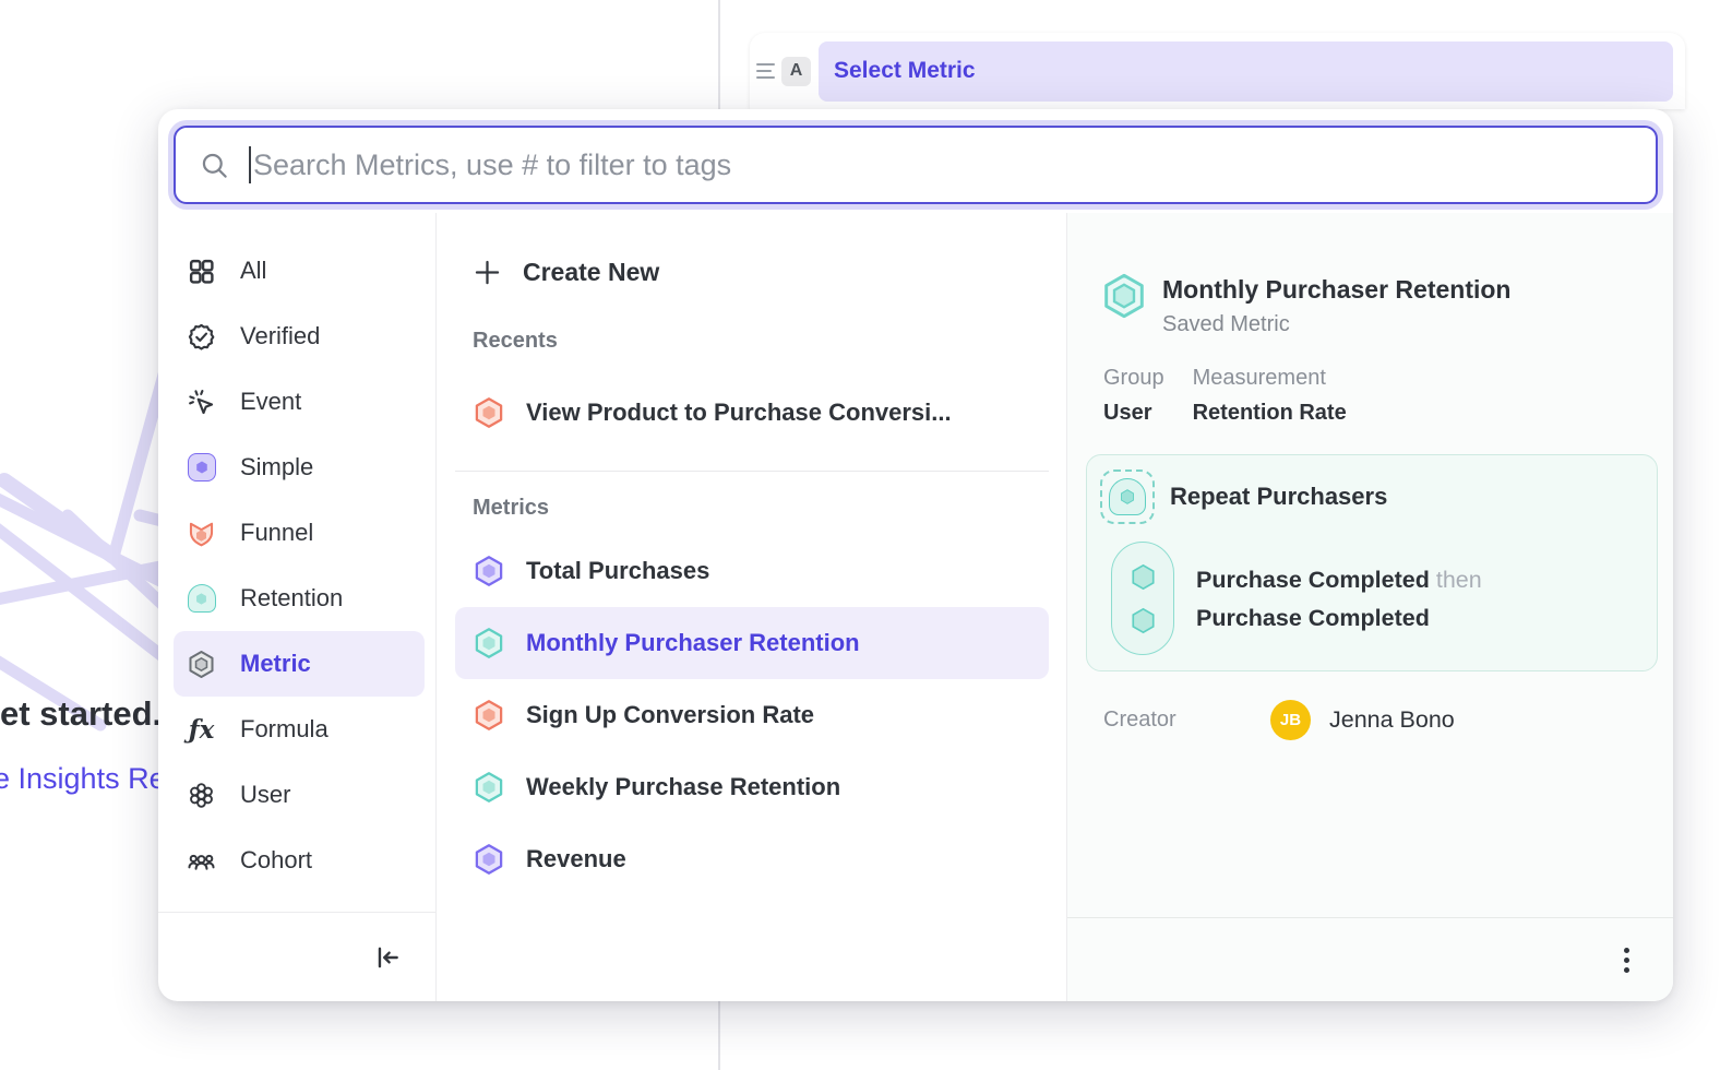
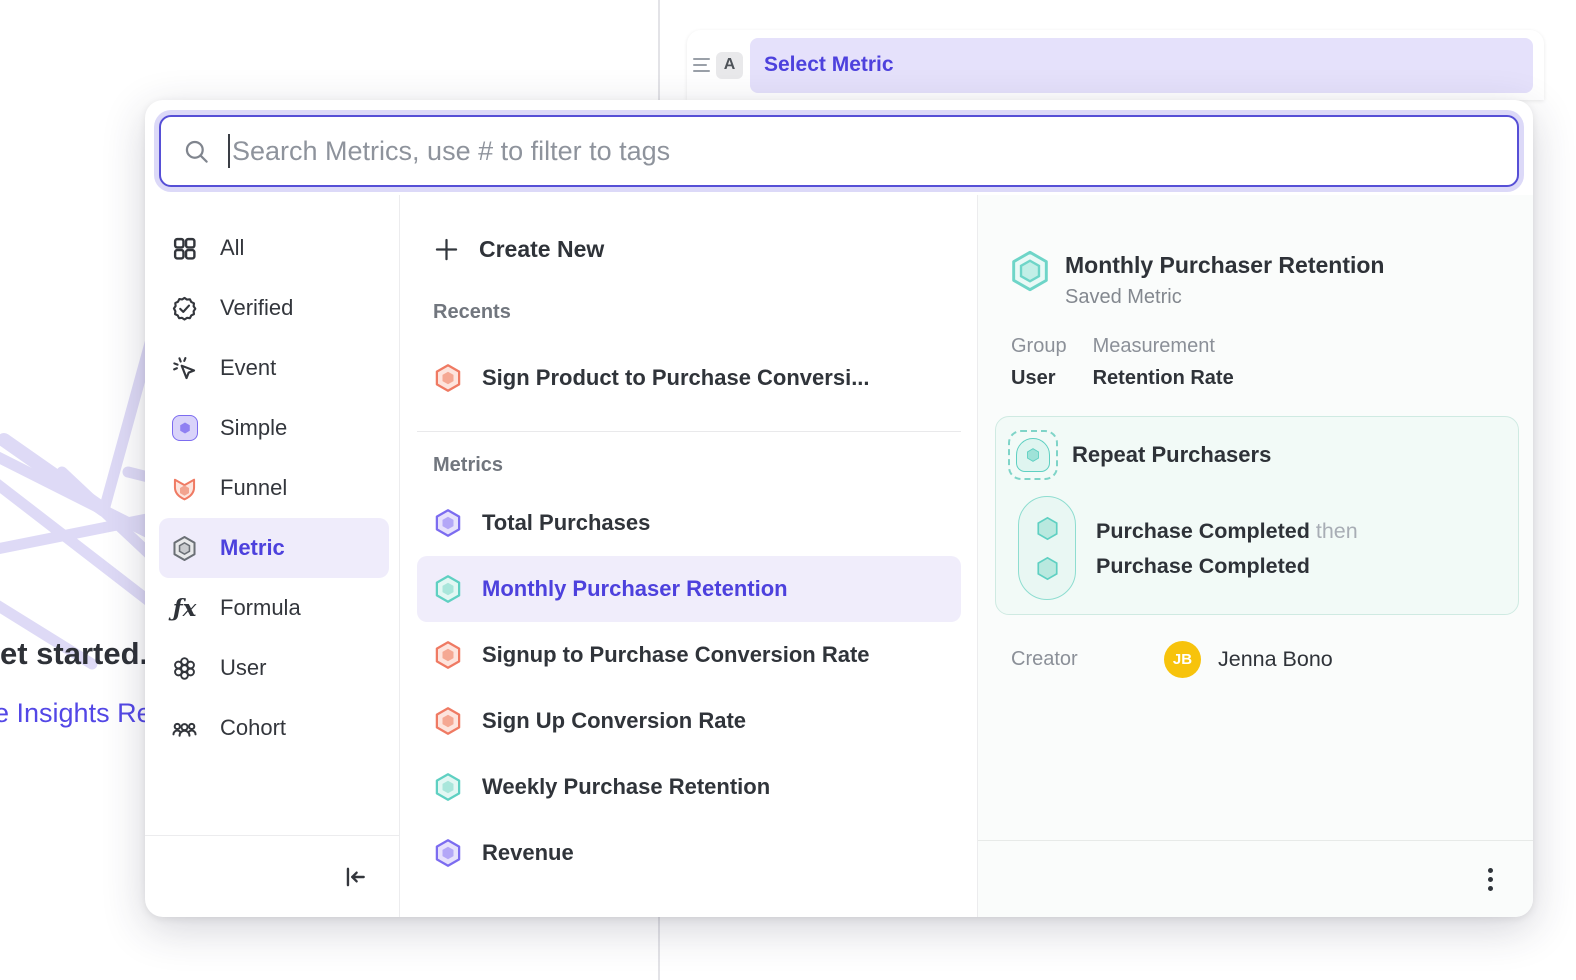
  et started.
  e Insights R
  A
  Select Metric
  Search Metrics, use # to filter to tags
  All
  Verified
  Event
  Simple
  Funnel
- Retention
  Metric
  ƒx
  Formula
  User
  Cohort
  Create New
  Recents
- View Product to Purchase Conversi...
+ Sign Product to Purchase Conversi...
  Metrics
  Total Purchases
  Monthly Purchaser Retention
+ Signup to Purchase Conversion Rate
  Sign Up Conversion Rate
  Weekly Purchase Retention
  Revenue
  Monthly Purchaser Retention
  Saved Metric
  Group
  User
  Measurement
  Retention Rate
  Repeat Purchasers
  Purchase Completed then
  Purchase Completed
  Creator
  JB
  Jenna Bono
